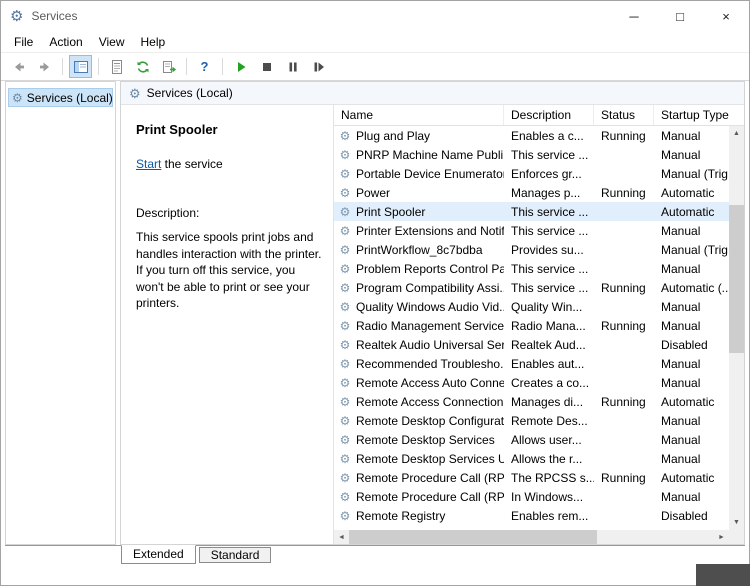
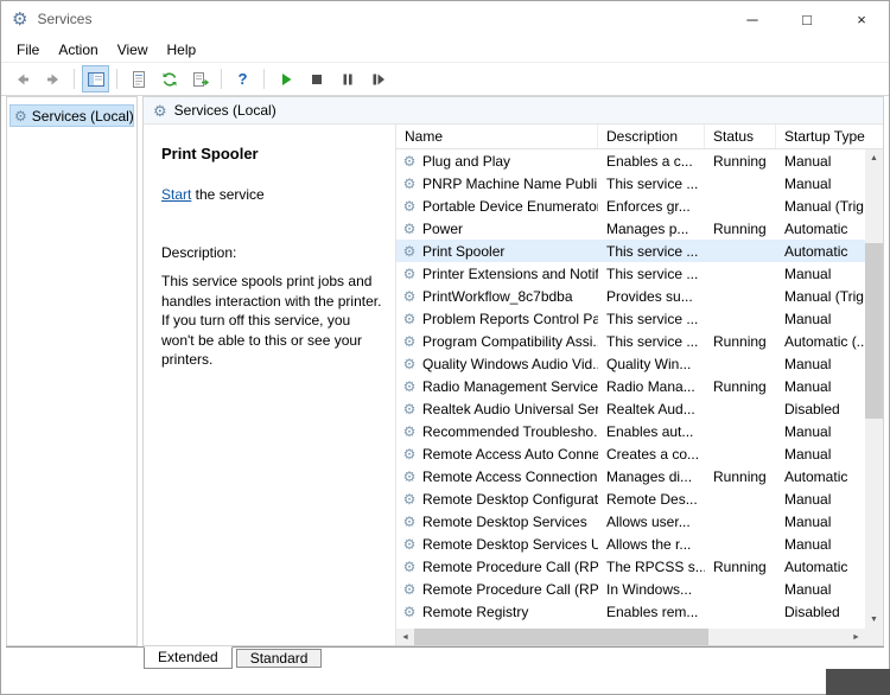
  ⚙
  Services
  ─
  □
  ×
  File
  Action
  View
  Help
  ?
  ⚙
  Services (Local)
  ⚙
  Services (Local)
  Print Spooler
  Start the service
  Description:
- This service spools print jobs and handles interaction with the printer. If you turn off this service, you won't be able to print or see your printers.
+ This service spools print jobs and handles interaction with the printer. If you turn off this service, you won't be able to this or see your printers.
  Name
  Description
  Status
  Startup Type
  ⚙
  Plug and Play
  Enables a c...
  Running
  Manual
  ⚙
  PNRP Machine Name Publi
  This service ...
  Manual
  ⚙
  Portable Device Enumerato
  Enforces gr...
  Manual (Trig
  ⚙
  Power
  Manages p...
  Running
  Automatic
  ⚙
  Print Spooler
  This service ...
  Automatic
  ⚙
  Printer Extensions and Notif
  This service ...
  Manual
  ⚙
  PrintWorkflow_8c7bdba
  Provides su...
  Manual (Trig
  ⚙
  Problem Reports Control Pa
  This service ...
  Manual
  ⚙
  Program Compatibility Assi.
  This service ...
  Running
  Automatic (..
  ⚙
  Quality Windows Audio Vid.
  Quality Win...
  Manual
  ⚙
  Radio Management Service
  Radio Mana...
  Running
  Manual
  ⚙
  Realtek Audio Universal Ser
  Realtek Aud...
  Disabled
  ⚙
  Recommended Troublesho.
  Enables aut...
  Manual
  ⚙
  Remote Access Auto Conne
  Creates a co...
  Manual
  ⚙
  Remote Access Connection
  Manages di...
  Running
  Automatic
  ⚙
  Remote Desktop Configurat
  Remote Des...
  Manual
  ⚙
  Remote Desktop Services
  Allows user...
  Manual
  ⚙
  Remote Desktop Services U
  Allows the r...
  Manual
  ⚙
  Remote Procedure Call (RP
  The RPCSS s..
  Running
  Automatic
  ⚙
  Remote Procedure Call (RP
  In Windows...
  Manual
  ⚙
  Remote Registry
  Enables rem...
  Disabled
  Extended
  Standard
